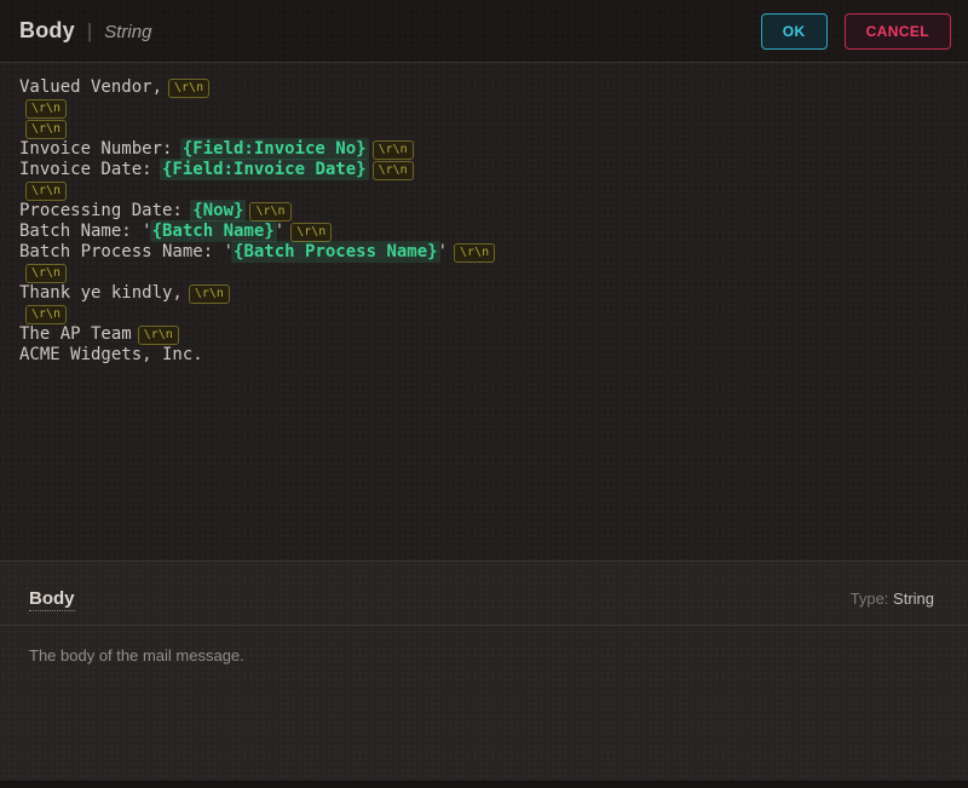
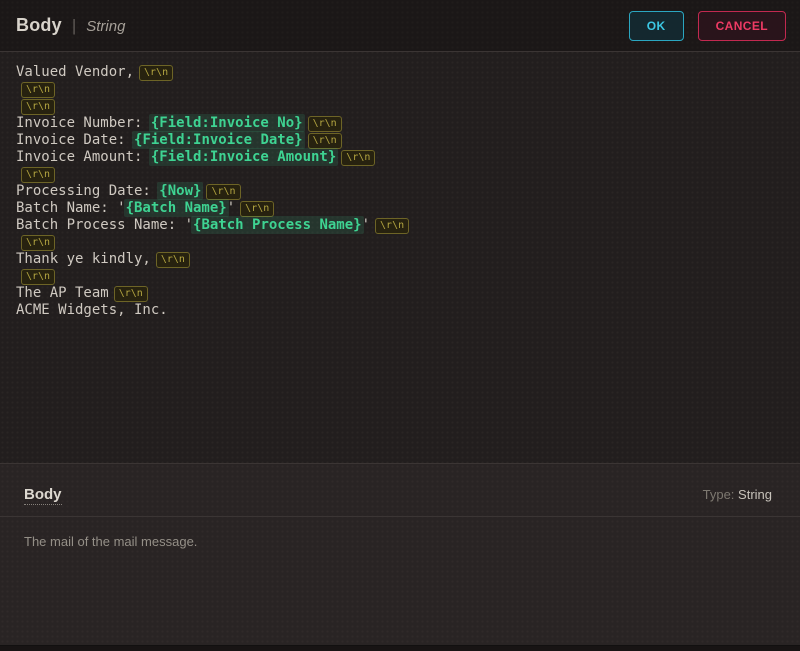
  Body
  |
  String
  OK
  CANCEL
  Valued Vendor, \r\n
  \r\n
  \r\n
  Invoice Number: {Field:Invoice No} \r\n
  Invoice Date: {Field:Invoice Date} \r\n
+ Invoice Amount: {Field:Invoice Amount} \r\n
  \r\n
  Processing Date: {Now} \r\n
  Batch Name: '{Batch Name}' \r\n
  Batch Process Name: '{Batch Process Name}' \r\n
  \r\n
  Thank ye kindly, \r\n
  \r\n
  The AP Team \r\n
  ACME Widgets, Inc.
  Body
  Type: String
- The body of the mail message.
+ The mail of the mail message.
